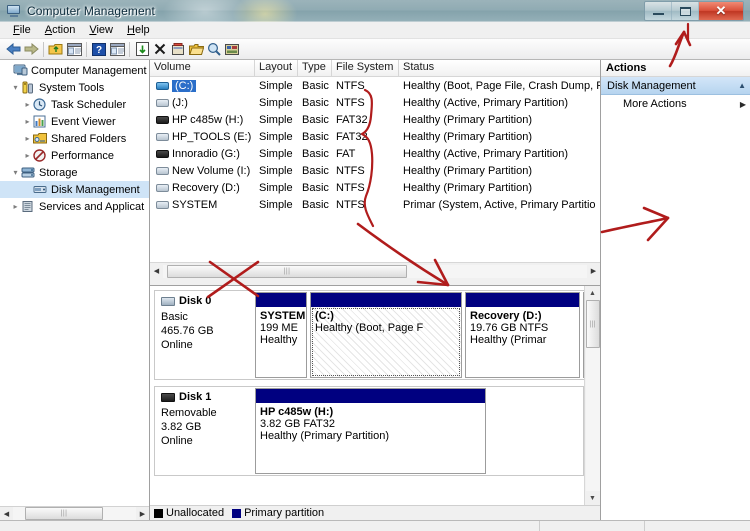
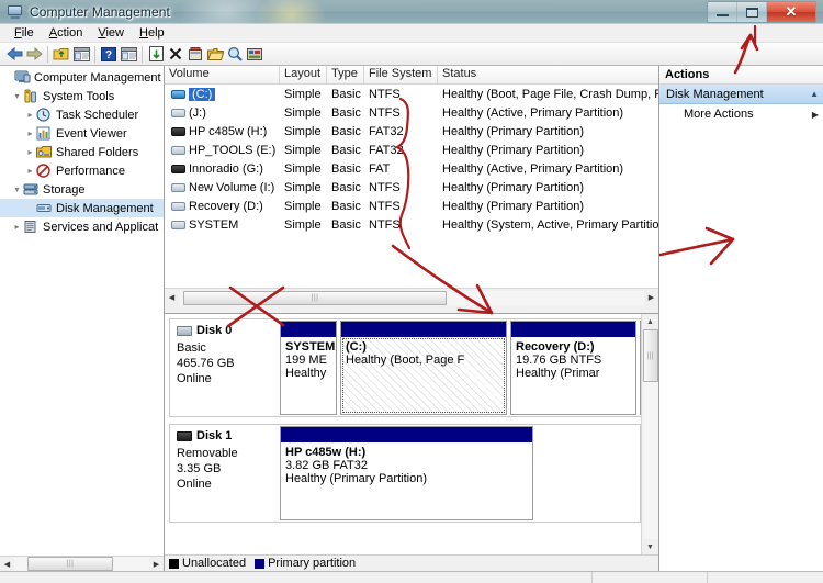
  Computer Management
  ✕
  File
  Action
  View
  Help
  ?
  Computer Management
  ▾
  System Tools
  ▸
  Task Scheduler
  ▸
  Event Viewer
  ▸
  Shared Folders
  ▸
  Performance
  ▾
  Storage
  Disk Management
  ▸
  Services and Applicat
  Volume
  Layout
  Type
  File System
  Status
  (C:)
  Simple
  Basic
  NTFS
  Healthy (Boot, Page File, Crash Dump, P
  (J:)
  Simple
  Basic
  NTFS
  Healthy (Active, Primary Partition)
  HP c485w (H:)
  Simple
  Basic
  FAT32
  Healthy (Primary Partition)
  HP_TOOLS (E:)
  Simple
  Basic
  FAT3
  Healthy (Primary Partition)
  Innoradio (G:)
  Simple
  Basic
  FAT
  Healthy (Active, Primary Partition)
  New Volume (I:)
  Simple
  Basic
  NTFS
  Healthy (Primary Partition)
  Recovery (D:)
  Simple
  Basic
  NTFS
  Healthy (Primary Partition)
  SYSTEM
  Simple
  Basic
  NTFS
- Primar (System, Active, Primary Partitio
+ Healthy (System, Active, Primary Partitio
  Disk 0
  Basic
  465.76 GB
  Online
  SYSTEM
  199 ME
  Healthy
  (C:)
  Healthy (Boot, Page F
  Recovery (D:)
  19.76 GB NTFS
  Healthy (Primar
  Disk 1
  Removable
- 3.82 GB
+ 3.35 GB
  Online
  HP c485w (H:)
  3.82 GB FAT32
  Healthy (Primary Partition)
  Unallocated
  Primary partition
  Actions
  Disk Management
  ▲
  More Actions
  ▶
